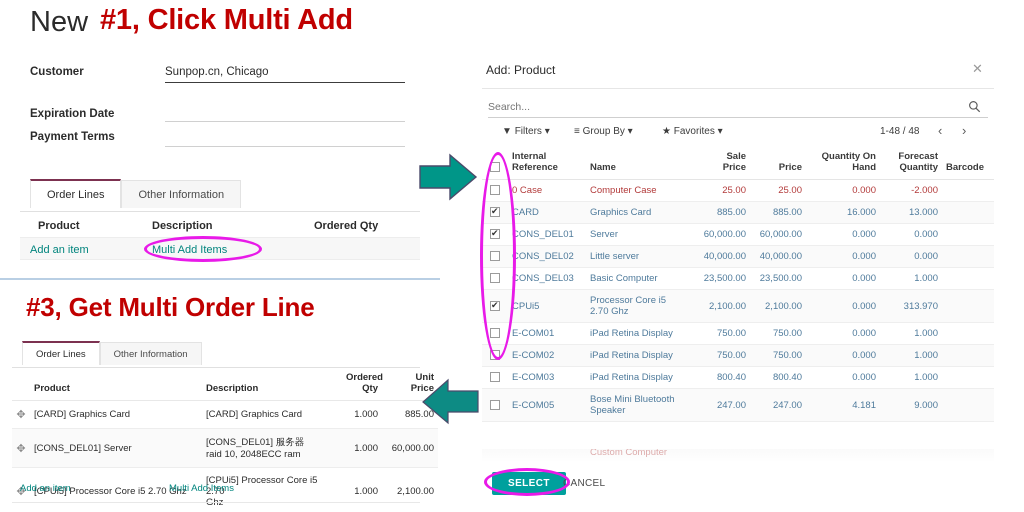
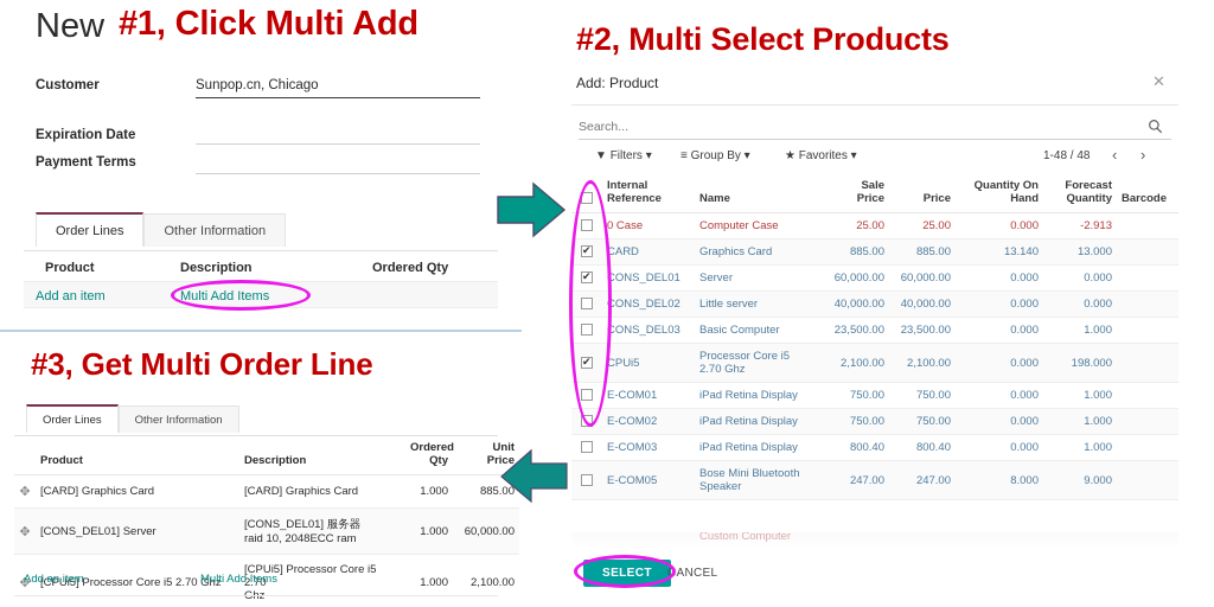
  New
  #1, Click Multi Add
  Customer
  Sunpop.cn, Chicago
  Expiration Date
  Payment Terms
  Order Lines
  Other Information
  Product
  Description
  Ordered Qty
  Add an item
  Multi Add Items
  #3, Get Multi Order Line
  Order Lines
  Other Information
  	Product	Description	Ordered Qty	Unit Price
  ✥	[CARD] Graphics Card	[CARD] Graphics Card	1.000	885.00
  ✥	[CONS_DEL01] Server	[CONS_DEL01] 服务器 raid 10, 2048ECC ram	1.000	60,000.00
  ✥	[CPUi5] Processor Core i5 2.70 Ghz	[CPUi5] Processor Core i5 2.70 Ghz	1.000	2,100.00
  Add an item
  Multi Add Items
+ #2, Multi Select Products
  Add: Product
  ✕
  Search...
  ▼ Filters ▾
  ≡ Group By ▾
  ★ Favorites ▾
  1-48 / 48
  ‹
  ›
  	Internal Reference	Name	Sale Price	Price	Quantity On Hand	Forecast Quantity	Barcode
- 	0 Case	Computer Case	25.00	25.00	0.000	-2.000
+ 	0 Case	Computer Case	25.00	25.00	0.000	-2.913
- 	CARD	Graphics Card	885.00	885.00	16.000	13.000
+ 	CARD	Graphics Card	885.00	885.00	13.140	13.000
  	CONS_DEL01	Server	60,000.00	60,000.00	0.000	0.000
  	CONS_DEL02	Little server	40,000.00	40,000.00	0.000	0.000
  	CONS_DEL03	Basic Computer	23,500.00	23,500.00	0.000	1.000
- 	CPUi5	Processor Core i52.70 Ghz	2,100.00	2,100.00	0.000	313.970
+ 	CPUi5	Processor Core i52.70 Ghz	2,100.00	2,100.00	0.000	198.000
  	E-COM01	iPad Retina Display	750.00	750.00	0.000	1.000
  	E-COM02	iPad Retina Display	750.00	750.00	0.000	1.000
  	E-COM03	iPad Retina Display	800.40	800.40	0.000	1.000
- 	E-COM05	Bose Mini BluetoothSpeaker	247.00	247.00	4.181	9.000
+ 	E-COM05	Bose Mini BluetoothSpeaker	247.00	247.00	8.000	9.000
  Custom Computer
  SELECT
  CANCEL
